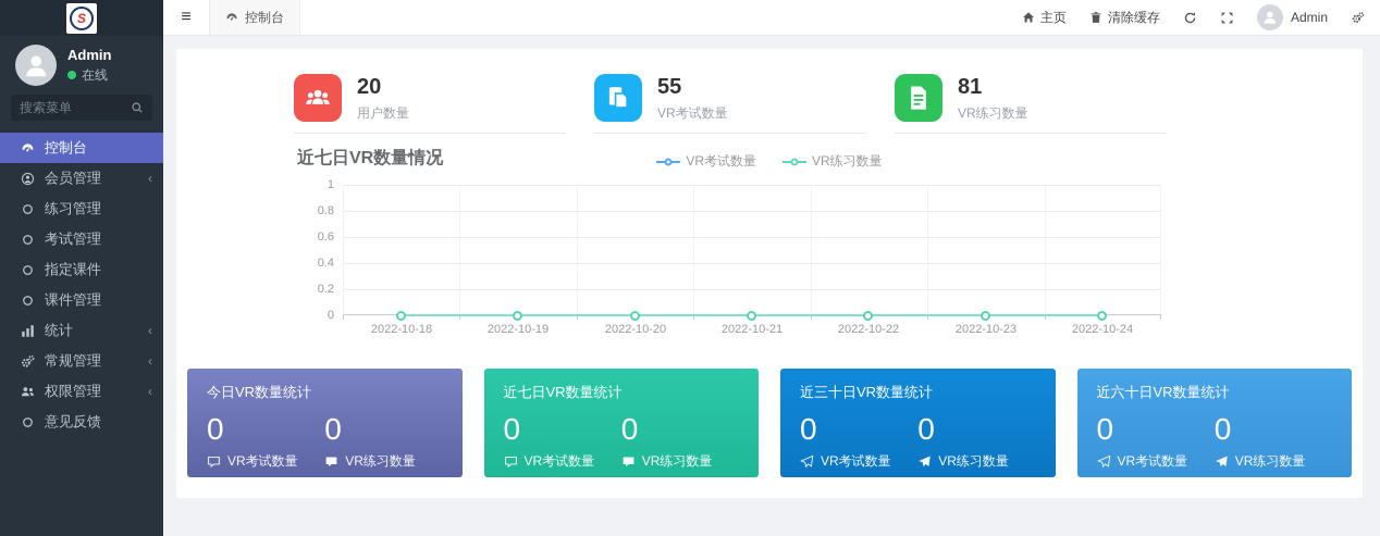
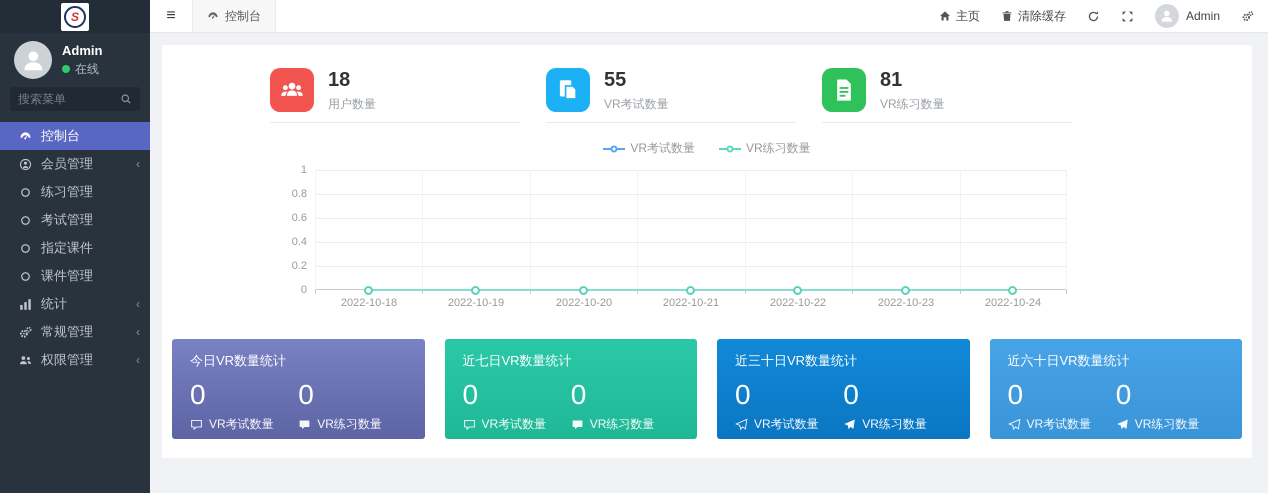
  S
  Admin
  在线
  搜索菜单
  控制台
  会员管理
  ‹
  练习管理
  考试管理
  指定课件
  课件管理
  统计
  ‹
  常规管理
  ‹
  权限管理
  ‹
- 意见反馈
  ≡
  控制台
  主页
  清除缓存
  Admin
- 20
+ 18
  用户数量
  55
  VR考试数量
  81
  VR练习数量
- 近七日VR数量情况
  VR考试数量
  VR练习数量
  1
  0.8
  0.6
  0.4
  0.2
  0
  2022-10-18
  2022-10-19
  2022-10-20
  2022-10-21
  2022-10-22
  2022-10-23
  2022-10-24
  今日VR数量统计
  0
  VR考试数量
  0
  VR练习数量
  近七日VR数量统计
  0
  VR考试数量
  0
  VR练习数量
  近三十日VR数量统计
  0
  VR考试数量
  0
  VR练习数量
  近六十日VR数量统计
  0
  VR考试数量
  0
  VR练习数量
